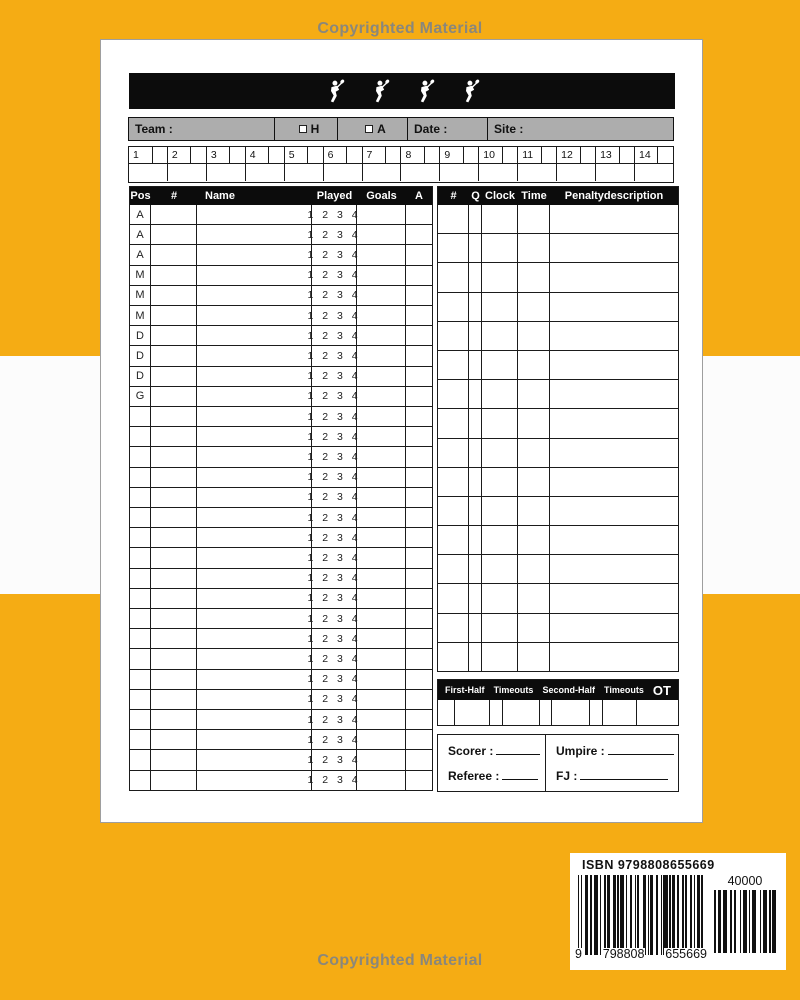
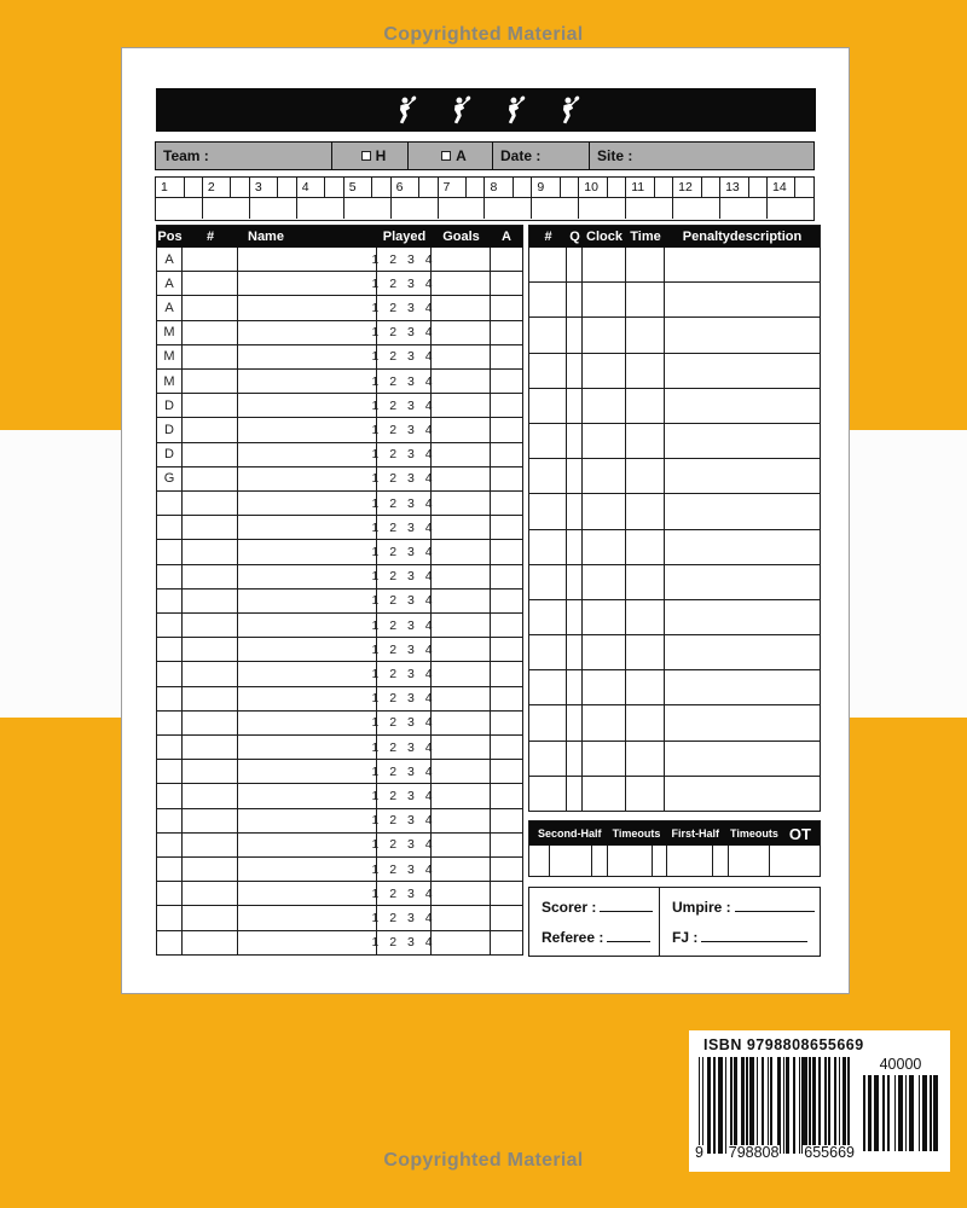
  Copyrighted Material
  Team :
  H
  A
  Date :
  Site :
  1
  2
  3
  4
  5
  6
  7
  8
  9
  10
  11
  12
  13
  14
  Pos
  #
  Name
  Played
  Goals
  A
  A
  1 2 3 4
  A
  1 2 3 4
  A
  1 2 3 4
  M
  1 2 3 4
  M
  1 2 3 4
  M
  1 2 3 4
  D
  1 2 3 4
  D
  1 2 3 4
  D
  1 2 3 4
  G
  1 2 3 4
  1 2 3 4
  1 2 3 4
  1 2 3 4
  1 2 3 4
  1 2 3 4
  1 2 3 4
  1 2 3 4
  1 2 3 4
  1 2 3 4
  1 2 3 4
  1 2 3 4
  1 2 3 4
  1 2 3 4
  1 2 3 4
  1 2 3 4
  1 2 3 4
  1 2 3 4
  1 2 3 4
  1 2 3 4
  #
  Q
  Clock
  Time
  Penalty
  description
- First-Half
+ Second-Half
  Timeouts
- Second-Half
+ First-Half
  Timeouts
  OT
  Scorer :
  Referee :
  Umpire :
  FJ :
  ISBN 9798808655669
  9
  798808
  655669
  40000
  Copyrighted Material
